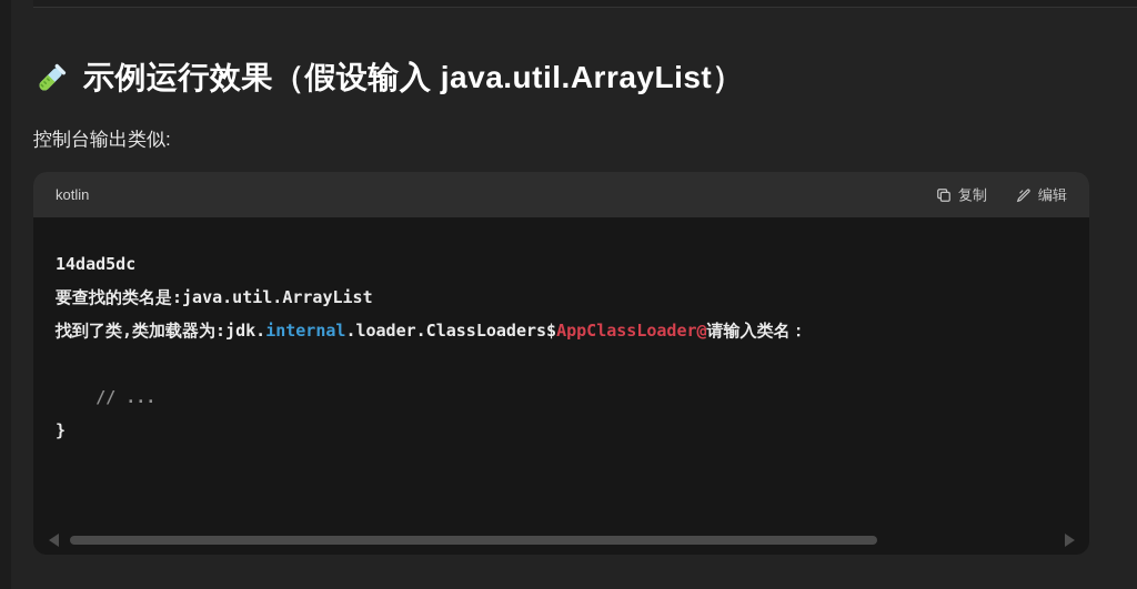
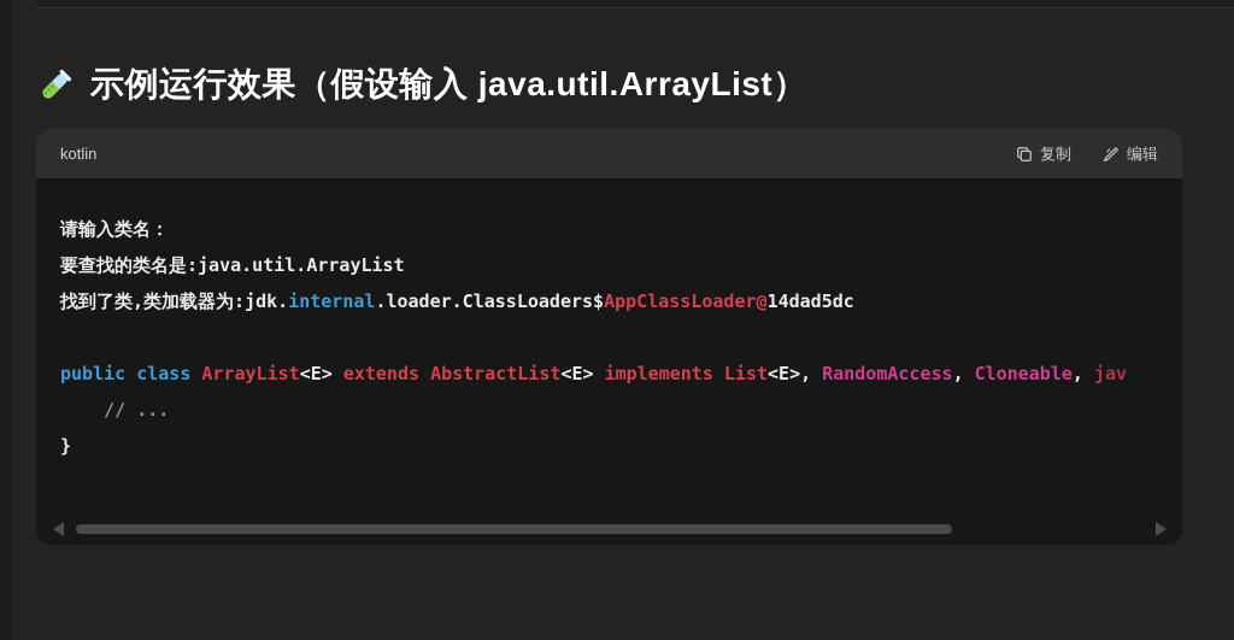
  示例运行效果（假设输入 java.util.ArrayList）
- 控制台输出类似:
  kotlin
  复制
  编辑
- 14dad5dc
+ 请输入类名：
  要查找的类名是:java.util.ArrayList
- 找到了类,类加载器为:jdk.internal.loader.ClassLoaders$AppClassLoader@请输入类名：
+ 找到了类,类加载器为:jdk.internal.loader.ClassLoaders$AppClassLoader@14dad5dc
+ public class ArrayList<E> extends AbstractList<E> implements List<E>, RandomAccess, Cloneable, jav
  // ...
  }
